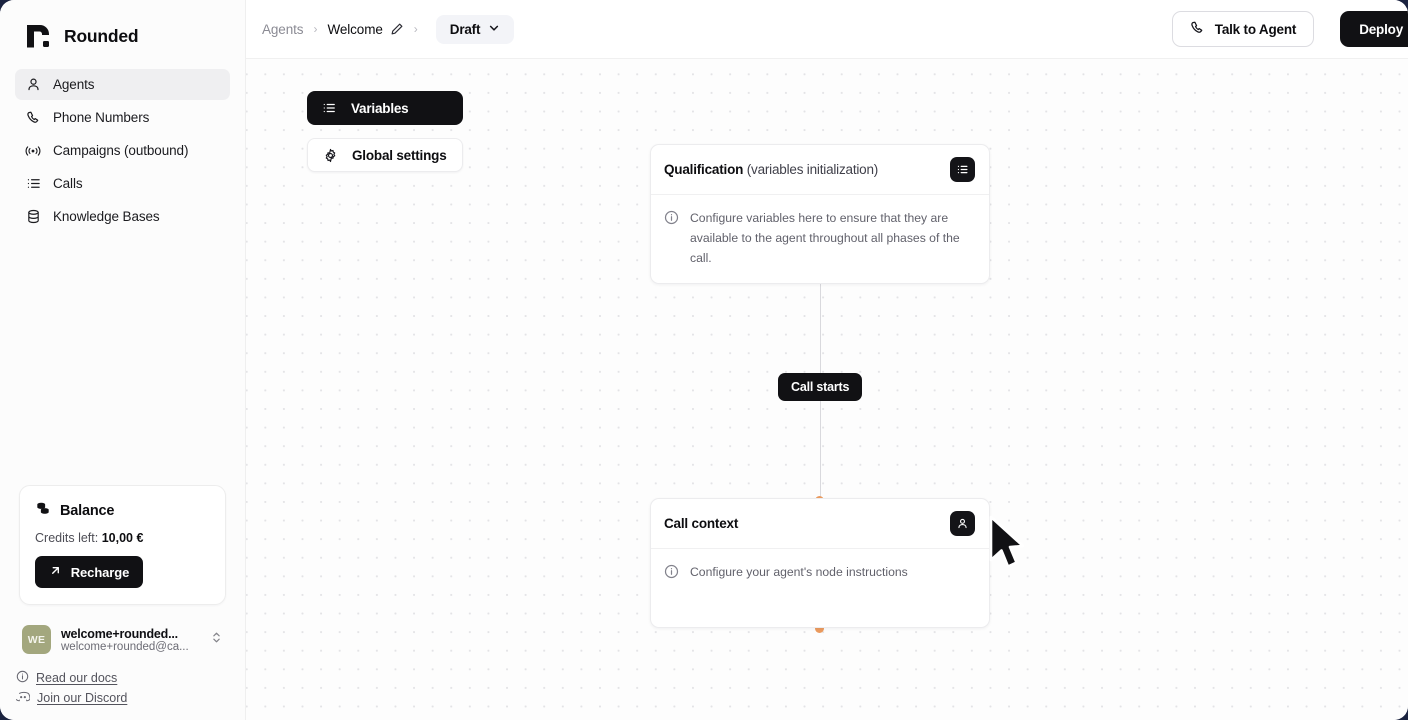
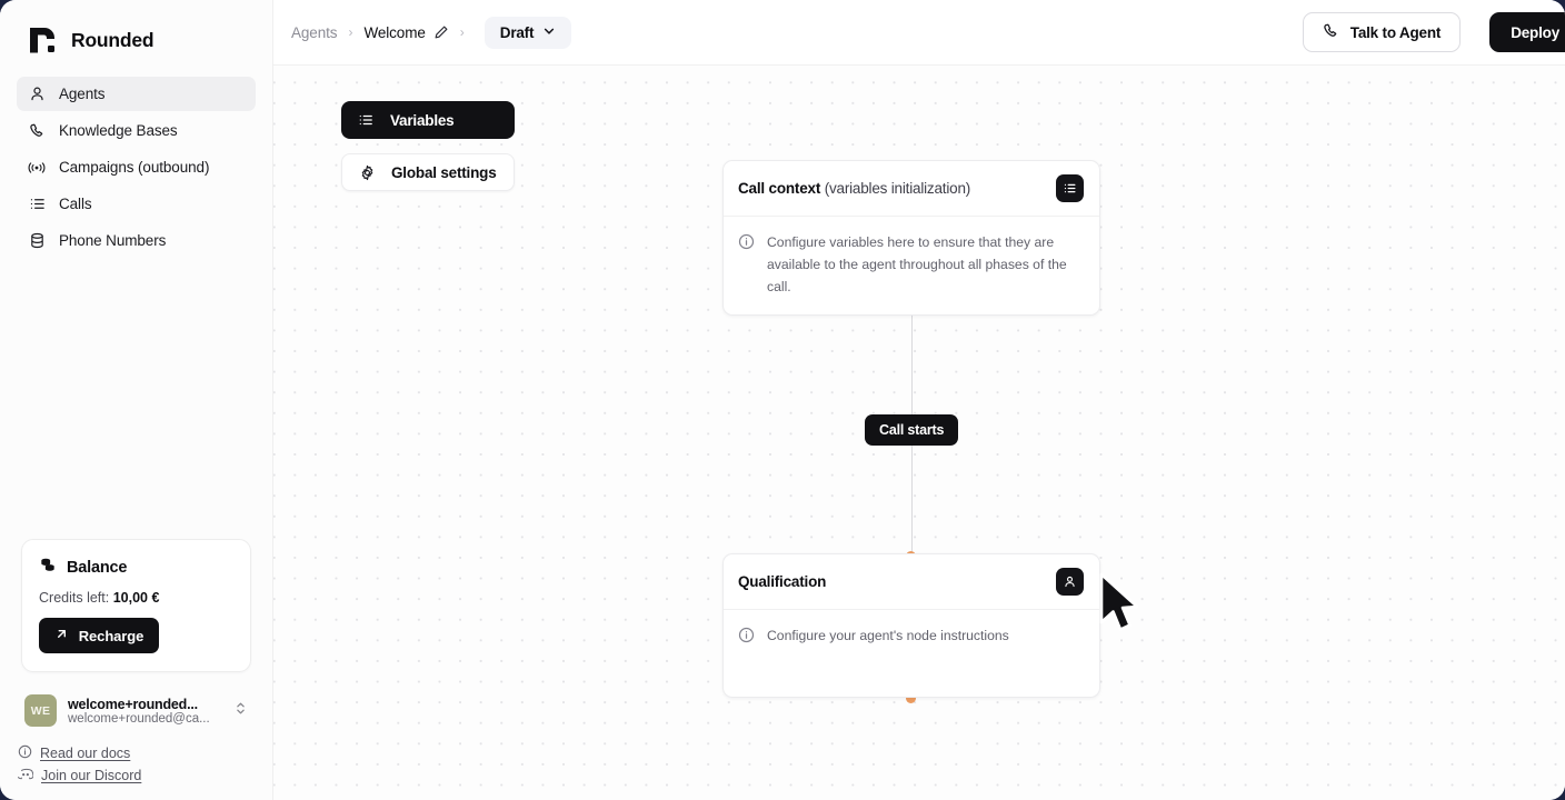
  Rounded
  Agents
- Phone Numbers
+ Knowledge Bases
  Campaigns (outbound)
  Calls
- Knowledge Bases
+ Phone Numbers
  Balance
  Credits left: 10,00 €
  Recharge
  WE
  welcome+rounded...
  welcome+rounded@ca...
  Read our docs
  Join our Discord
  Agents
  ›
  Welcome
  ›
  Draft
  Talk to Agent
  Deploy
  Variables
  Global settings
  Call starts
- Qualification (variables initialization)
+ Call context (variables initialization)
  Configure variables here to ensure that they are available to the agent throughout all phases of the call.
- Call context
+ Qualification
  Configure your agent's node instructions
